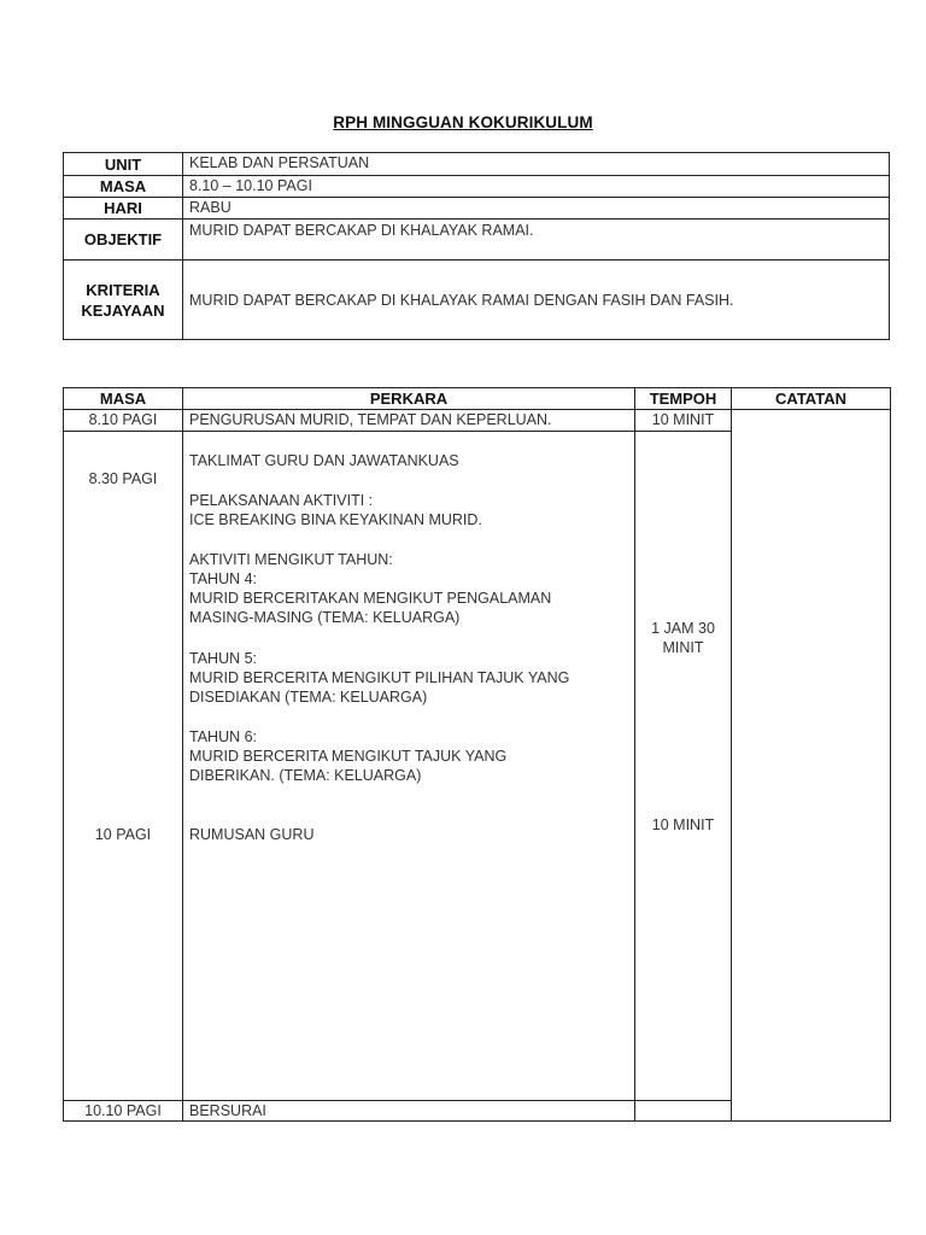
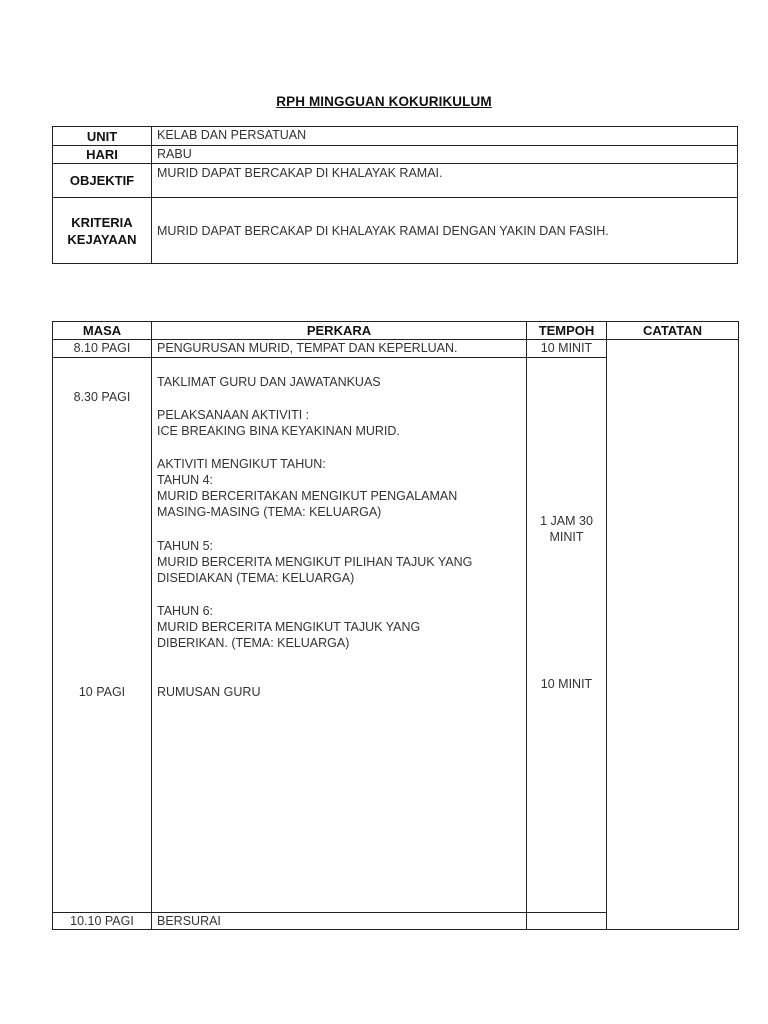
  RPH MINGGUAN KOKURIKULUM
  UNIT	KELAB DAN PERSATUAN
- MASA	8.10 – 10.10 PAGI
  HARI	RABU
  OBJEKTIF	MURID DAPAT BERCAKAP DI KHALAYAK RAMAI.
- KRITERIA KEJAYAAN	MURID DAPAT BERCAKAP DI KHALAYAK RAMAI DENGAN FASIH DAN FASIH.
+ KRITERIA KEJAYAAN	MURID DAPAT BERCAKAP DI KHALAYAK RAMAI DENGAN YAKIN DAN FASIH.
  MASA	PERKARA	TEMPOH	CATATAN
  8.10 PAGI	PENGURUSAN MURID, TEMPAT DAN KEPERLUAN.	10 MINIT
  8.30 PAGI 10 PAGI	TAKLIMAT GURU DAN JAWATANKUAS PELAKSANAAN AKTIVITI : ICE BREAKING BINA KEYAKINAN MURID. AKTIVITI MENGIKUT TAHUN: TAHUN 4: MURID BERCERITAKAN MENGIKUT PENGALAMAN MASING-MASING (TEMA: KELUARGA) TAHUN 5: MURID BERCERITA MENGIKUT PILIHAN TAJUK YANG DISEDIAKAN (TEMA: KELUARGA) TAHUN 6: MURID BERCERITA MENGIKUT TAJUK YANG DIBERIKAN. (TEMA: KELUARGA) RUMUSAN GURU	1 JAM 30 MINIT 10 MINIT
  10.10 PAGI	BERSURAI
